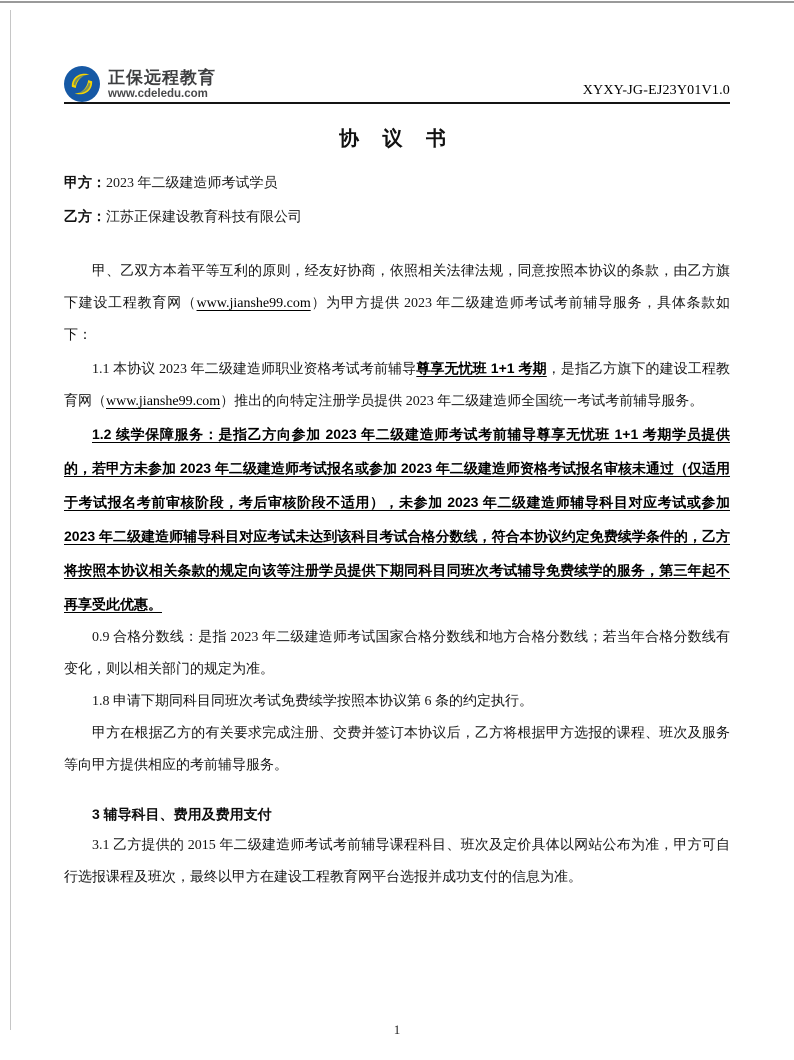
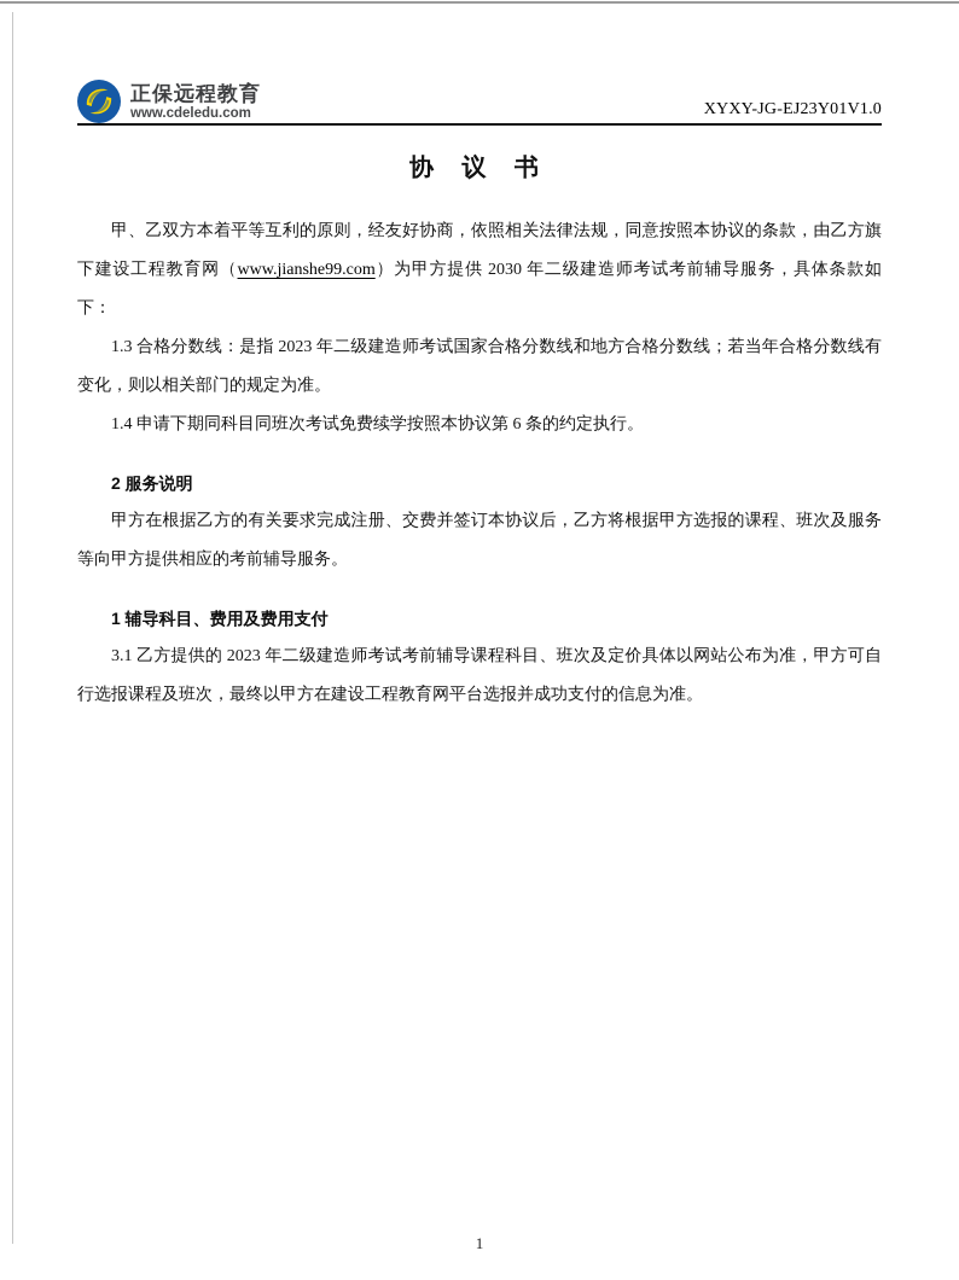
  正保远程教育
  www.cdeledu.com
  XYXY-JG-EJ23Y01V1.0
  协 议 书
- 甲方：2023 年二级建造师考试学员
- 乙方：江苏正保建设教育科技有限公司
- 甲、乙双方本着平等互利的原则，经友好协商，依照相关法律法规，同意按照本协议的条款，由乙方旗下建设工程教育网（www.jianshe99.com）为甲方提供 2023 年二级建造师考试考前辅导服务，具体条款如下：
+ 甲、乙双方本着平等互利的原则，经友好协商，依照相关法律法规，同意按照本协议的条款，由乙方旗下建设工程教育网（www.jianshe99.com）为甲方提供 2030 年二级建造师考试考前辅导服务，具体条款如下：
- 1.1 本协议 2023 年二级建造师职业资格考试考前辅导尊享无忧班 1+1 考期，是指乙方旗下的建设工程教育网（www.jianshe99.com）推出的向特定注册学员提供 2023 年二级建造师全国统一考试考前辅导服务。
- 1.2 续学保障服务：是指乙方向参加 2023 年二级建造师考试考前辅导尊享无忧班 1+1 考期学员提供的，若甲方未参加 2023 年二级建造师考试报名或参加 2023 年二级建造师资格考试报名审核未通过（仅适用于考试报名考前审核阶段，考后审核阶段不适用），未参加 2023 年二级建造师辅导科目对应考试或参加 2023 年二级建造师辅导科目对应考试未达到该科目考试合格分数线，符合本协议约定免费续学条件的，乙方将按照本协议相关条款的规定向该等注册学员提供下期同科目同班次考试辅导免费续学的服务，第三年起不再享受此优惠。
- 0.9 合格分数线：是指 2023 年二级建造师考试国家合格分数线和地方合格分数线；若当年合格分数线有变化，则以相关部门的规定为准。
+ 1.3 合格分数线：是指 2023 年二级建造师考试国家合格分数线和地方合格分数线；若当年合格分数线有变化，则以相关部门的规定为准。
- 1.8 申请下期同科目同班次考试免费续学按照本协议第 6 条的约定执行。
+ 1.4 申请下期同科目同班次考试免费续学按照本协议第 6 条的约定执行。
+ 2 服务说明
  甲方在根据乙方的有关要求完成注册、交费并签订本协议后，乙方将根据甲方选报的课程、班次及服务等向甲方提供相应的考前辅导服务。
- 3 辅导科目、费用及费用支付
+ 1 辅导科目、费用及费用支付
- 3.1 乙方提供的 2015 年二级建造师考试考前辅导课程科目、班次及定价具体以网站公布为准，甲方可自行选报课程及班次，最终以甲方在建设工程教育网平台选报并成功支付的信息为准。
+ 3.1 乙方提供的 2023 年二级建造师考试考前辅导课程科目、班次及定价具体以网站公布为准，甲方可自行选报课程及班次，最终以甲方在建设工程教育网平台选报并成功支付的信息为准。
  1
